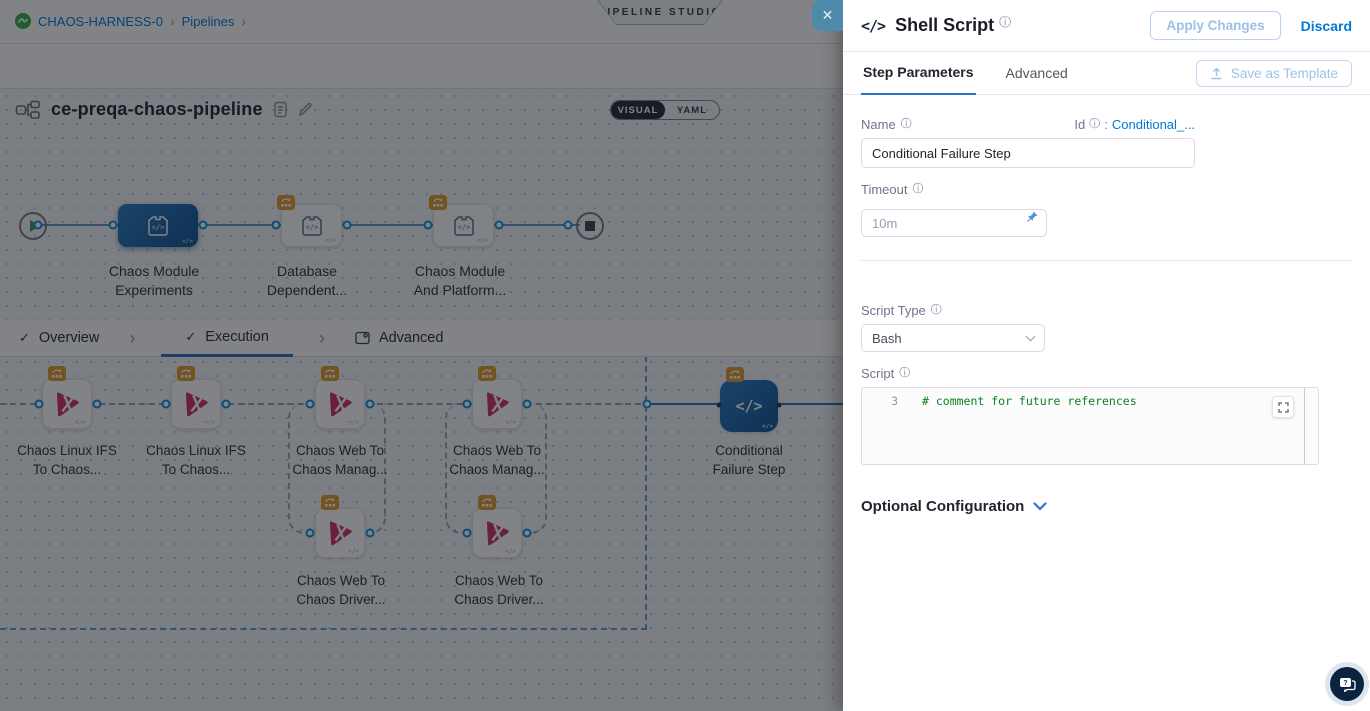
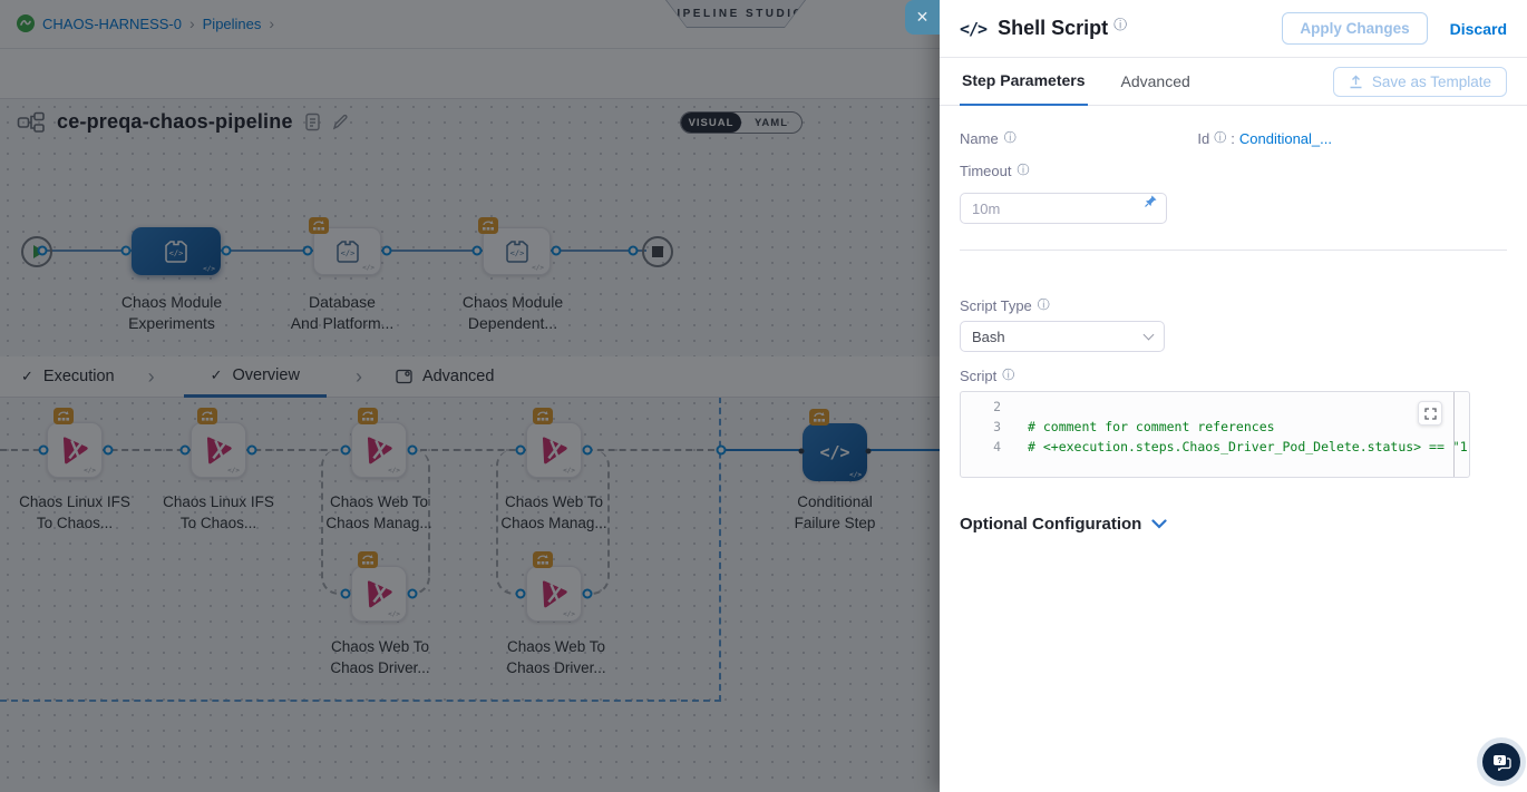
  CHAOS-HARNESS-0
  ›
  Pipelines
  ›
  IPELINE STUDI
  ce-preqa-chaos-pipeline
  VISUAL
  YAML
  </>
  </>
  </>
  Chaos Module
  Experiments
  Database
- Dependent...
+ And Platform...
  Chaos Module
- And Platform...
+ Dependent...
  ✓
- Overview
+ Execution
  ›
  ✓
- Execution
+ Overview
  ›
  Advanced
  </>
  Chaos Linux IFS
  To Chaos...
  Chaos Linux IFS
  To Chaos...
  Chaos Web To
  Chaos Manag...
  Chaos Web To
  Chaos Manag...
  Chaos Web To
  Chaos Driver...
  Chaos Web To
  Chaos Driver...
  Conditional
  Failure Step
  ✕
  </>
  Shell Script
  ⓘ
  Apply Changes
  Discard
  Step Parameters
  Advanced
  Save as Template
  Name
  ⓘ
  Id
  ⓘ
  :
  Conditional_...
- Conditional Failure Step
  Timeout
  ⓘ
  10m
  Script Type
  ⓘ
  Bash
  Script
  ⓘ
+ 2
  3
- # comment for future references
+ # comment for comment references
+ 4
+ # <+execution.steps.Chaos_Driver_Pod_Delete.status> == "1
  Optional Configuration
